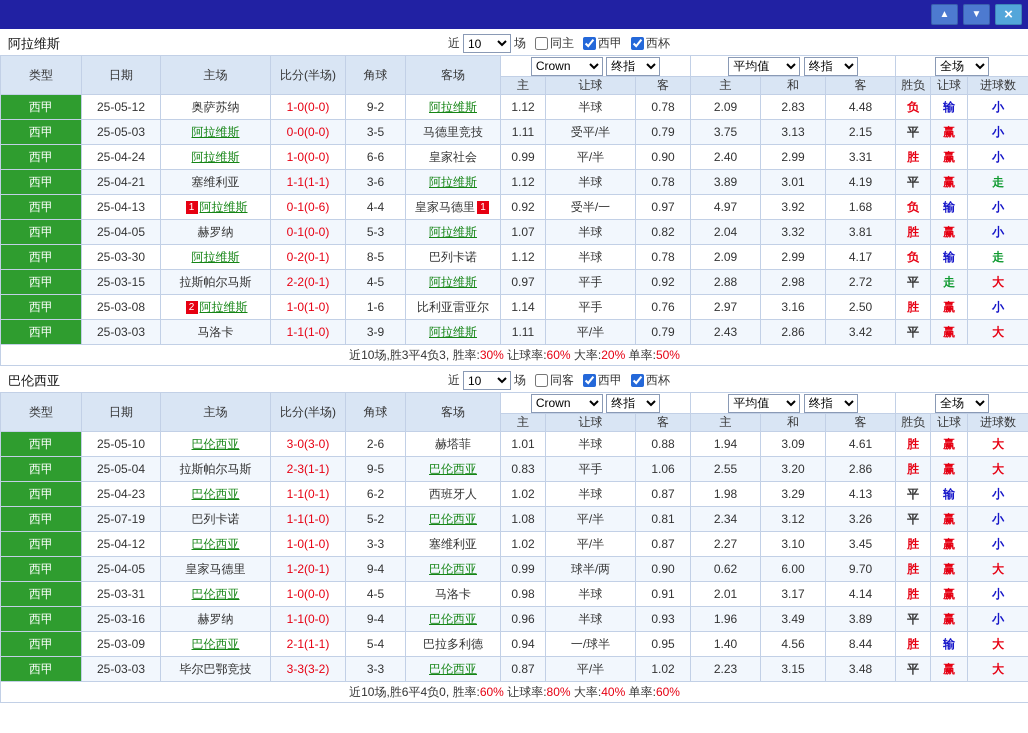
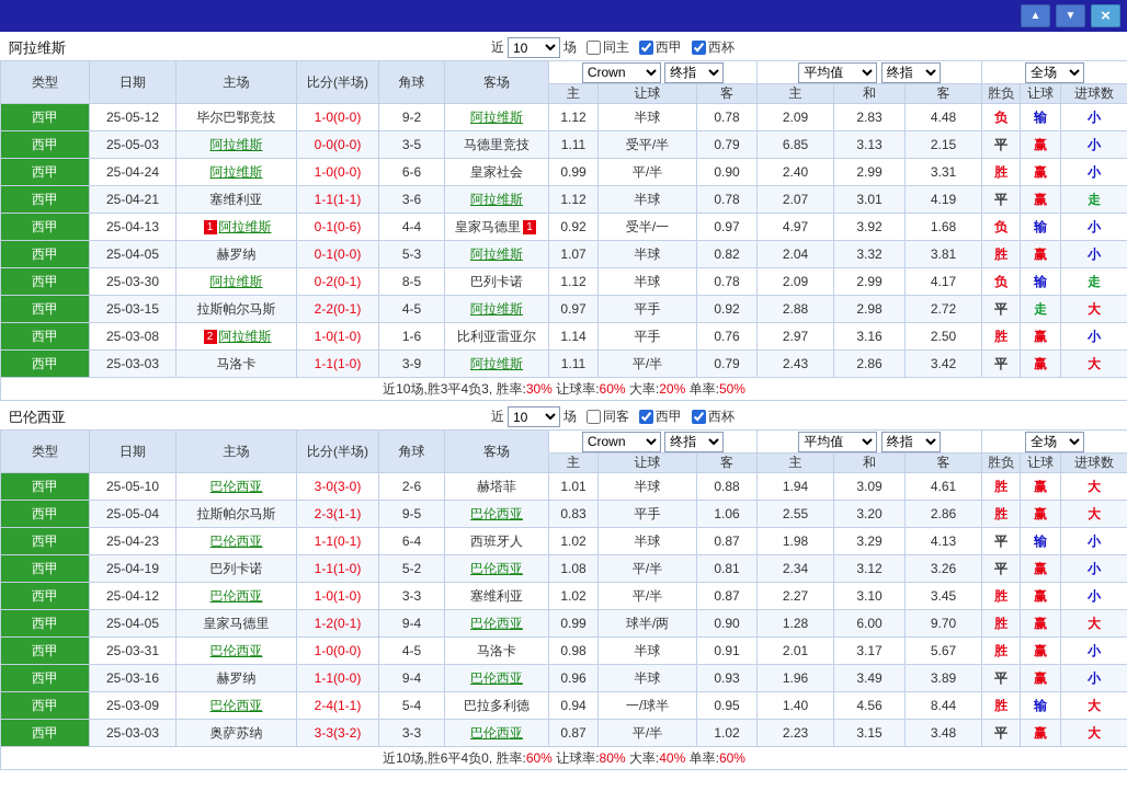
  ▲
  ▼
  ×
  阿拉维斯
  近
  10
  场
  同主
  西甲
  西杯
  类型	日期	主场	比分(半场)	角球	客场	Crown 终指	平均值 终指	全场
  主	让球	客	主	和	客	胜负	让球	进球数
- 西甲	25-05-12	奥萨苏纳	1-0(0-0)	9-2	阿拉维斯	1.12	半球	0.78	2.09	2.83	4.48	负	输	小
+ 西甲	25-05-12	毕尔巴鄂竞技	1-0(0-0)	9-2	阿拉维斯	1.12	半球	0.78	2.09	2.83	4.48	负	输	小
- 西甲	25-05-03	阿拉维斯	0-0(0-0)	3-5	马德里竞技	1.11	受平/半	0.79	3.75	3.13	2.15	平	赢	小
+ 西甲	25-05-03	阿拉维斯	0-0(0-0)	3-5	马德里竞技	1.11	受平/半	0.79	6.85	3.13	2.15	平	赢	小
  西甲	25-04-24	阿拉维斯	1-0(0-0)	6-6	皇家社会	0.99	平/半	0.90	2.40	2.99	3.31	胜	赢	小
- 西甲	25-04-21	塞维利亚	1-1(1-1)	3-6	阿拉维斯	1.12	半球	0.78	3.89	3.01	4.19	平	赢	走
+ 西甲	25-04-21	塞维利亚	1-1(1-1)	3-6	阿拉维斯	1.12	半球	0.78	2.07	3.01	4.19	平	赢	走
  西甲	25-04-13	1 阿拉维斯	0-1(0-6)	4-4	皇家马德里 1	0.92	受半/一	0.97	4.97	3.92	1.68	负	输	小
  西甲	25-04-05	赫罗纳	0-1(0-0)	5-3	阿拉维斯	1.07	半球	0.82	2.04	3.32	3.81	胜	赢	小
  西甲	25-03-30	阿拉维斯	0-2(0-1)	8-5	巴列卡诺	1.12	半球	0.78	2.09	2.99	4.17	负	输	走
  西甲	25-03-15	拉斯帕尔马斯	2-2(0-1)	4-5	阿拉维斯	0.97	平手	0.92	2.88	2.98	2.72	平	走	大
  西甲	25-03-08	2 阿拉维斯	1-0(1-0)	1-6	比利亚雷亚尔	1.14	平手	0.76	2.97	3.16	2.50	胜	赢	小
  西甲	25-03-03	马洛卡	1-1(1-0)	3-9	阿拉维斯	1.11	平/半	0.79	2.43	2.86	3.42	平	赢	大
  近10场,胜3平4负3, 胜率:30% 让球率:60% 大率:20% 单率:50%
  巴伦西亚
  近
  10
  场
  同客
  西甲
  西杯
  类型	日期	主场	比分(半场)	角球	客场	Crown 终指	平均值 终指	全场
  主	让球	客	主	和	客	胜负	让球	进球数
  西甲	25-05-10	巴伦西亚	3-0(3-0)	2-6	赫塔菲	1.01	半球	0.88	1.94	3.09	4.61	胜	赢	大
  西甲	25-05-04	拉斯帕尔马斯	2-3(1-1)	9-5	巴伦西亚	0.83	平手	1.06	2.55	3.20	2.86	胜	赢	大
- 西甲	25-04-23	巴伦西亚	1-1(0-1)	6-2	西班牙人	1.02	半球	0.87	1.98	3.29	4.13	平	输	小
+ 西甲	25-04-23	巴伦西亚	1-1(0-1)	6-4	西班牙人	1.02	半球	0.87	1.98	3.29	4.13	平	输	小
- 西甲	25-07-19	巴列卡诺	1-1(1-0)	5-2	巴伦西亚	1.08	平/半	0.81	2.34	3.12	3.26	平	赢	小
+ 西甲	25-04-19	巴列卡诺	1-1(1-0)	5-2	巴伦西亚	1.08	平/半	0.81	2.34	3.12	3.26	平	赢	小
  西甲	25-04-12	巴伦西亚	1-0(1-0)	3-3	塞维利亚	1.02	平/半	0.87	2.27	3.10	3.45	胜	赢	小
- 西甲	25-04-05	皇家马德里	1-2(0-1)	9-4	巴伦西亚	0.99	球半/两	0.90	0.62	6.00	9.70	胜	赢	大
+ 西甲	25-04-05	皇家马德里	1-2(0-1)	9-4	巴伦西亚	0.99	球半/两	0.90	1.28	6.00	9.70	胜	赢	大
- 西甲	25-03-31	巴伦西亚	1-0(0-0)	4-5	马洛卡	0.98	半球	0.91	2.01	3.17	4.14	胜	赢	小
+ 西甲	25-03-31	巴伦西亚	1-0(0-0)	4-5	马洛卡	0.98	半球	0.91	2.01	3.17	5.67	胜	赢	小
  西甲	25-03-16	赫罗纳	1-1(0-0)	9-4	巴伦西亚	0.96	半球	0.93	1.96	3.49	3.89	平	赢	小
- 西甲	25-03-09	巴伦西亚	2-1(1-1)	5-4	巴拉多利德	0.94	一/球半	0.95	1.40	4.56	8.44	胜	输	大
+ 西甲	25-03-09	巴伦西亚	2-4(1-1)	5-4	巴拉多利德	0.94	一/球半	0.95	1.40	4.56	8.44	胜	输	大
- 西甲	25-03-03	毕尔巴鄂竞技	3-3(3-2)	3-3	巴伦西亚	0.87	平/半	1.02	2.23	3.15	3.48	平	赢	大
+ 西甲	25-03-03	奥萨苏纳	3-3(3-2)	3-3	巴伦西亚	0.87	平/半	1.02	2.23	3.15	3.48	平	赢	大
  近10场,胜6平4负0, 胜率:60% 让球率:80% 大率:40% 单率:60%
